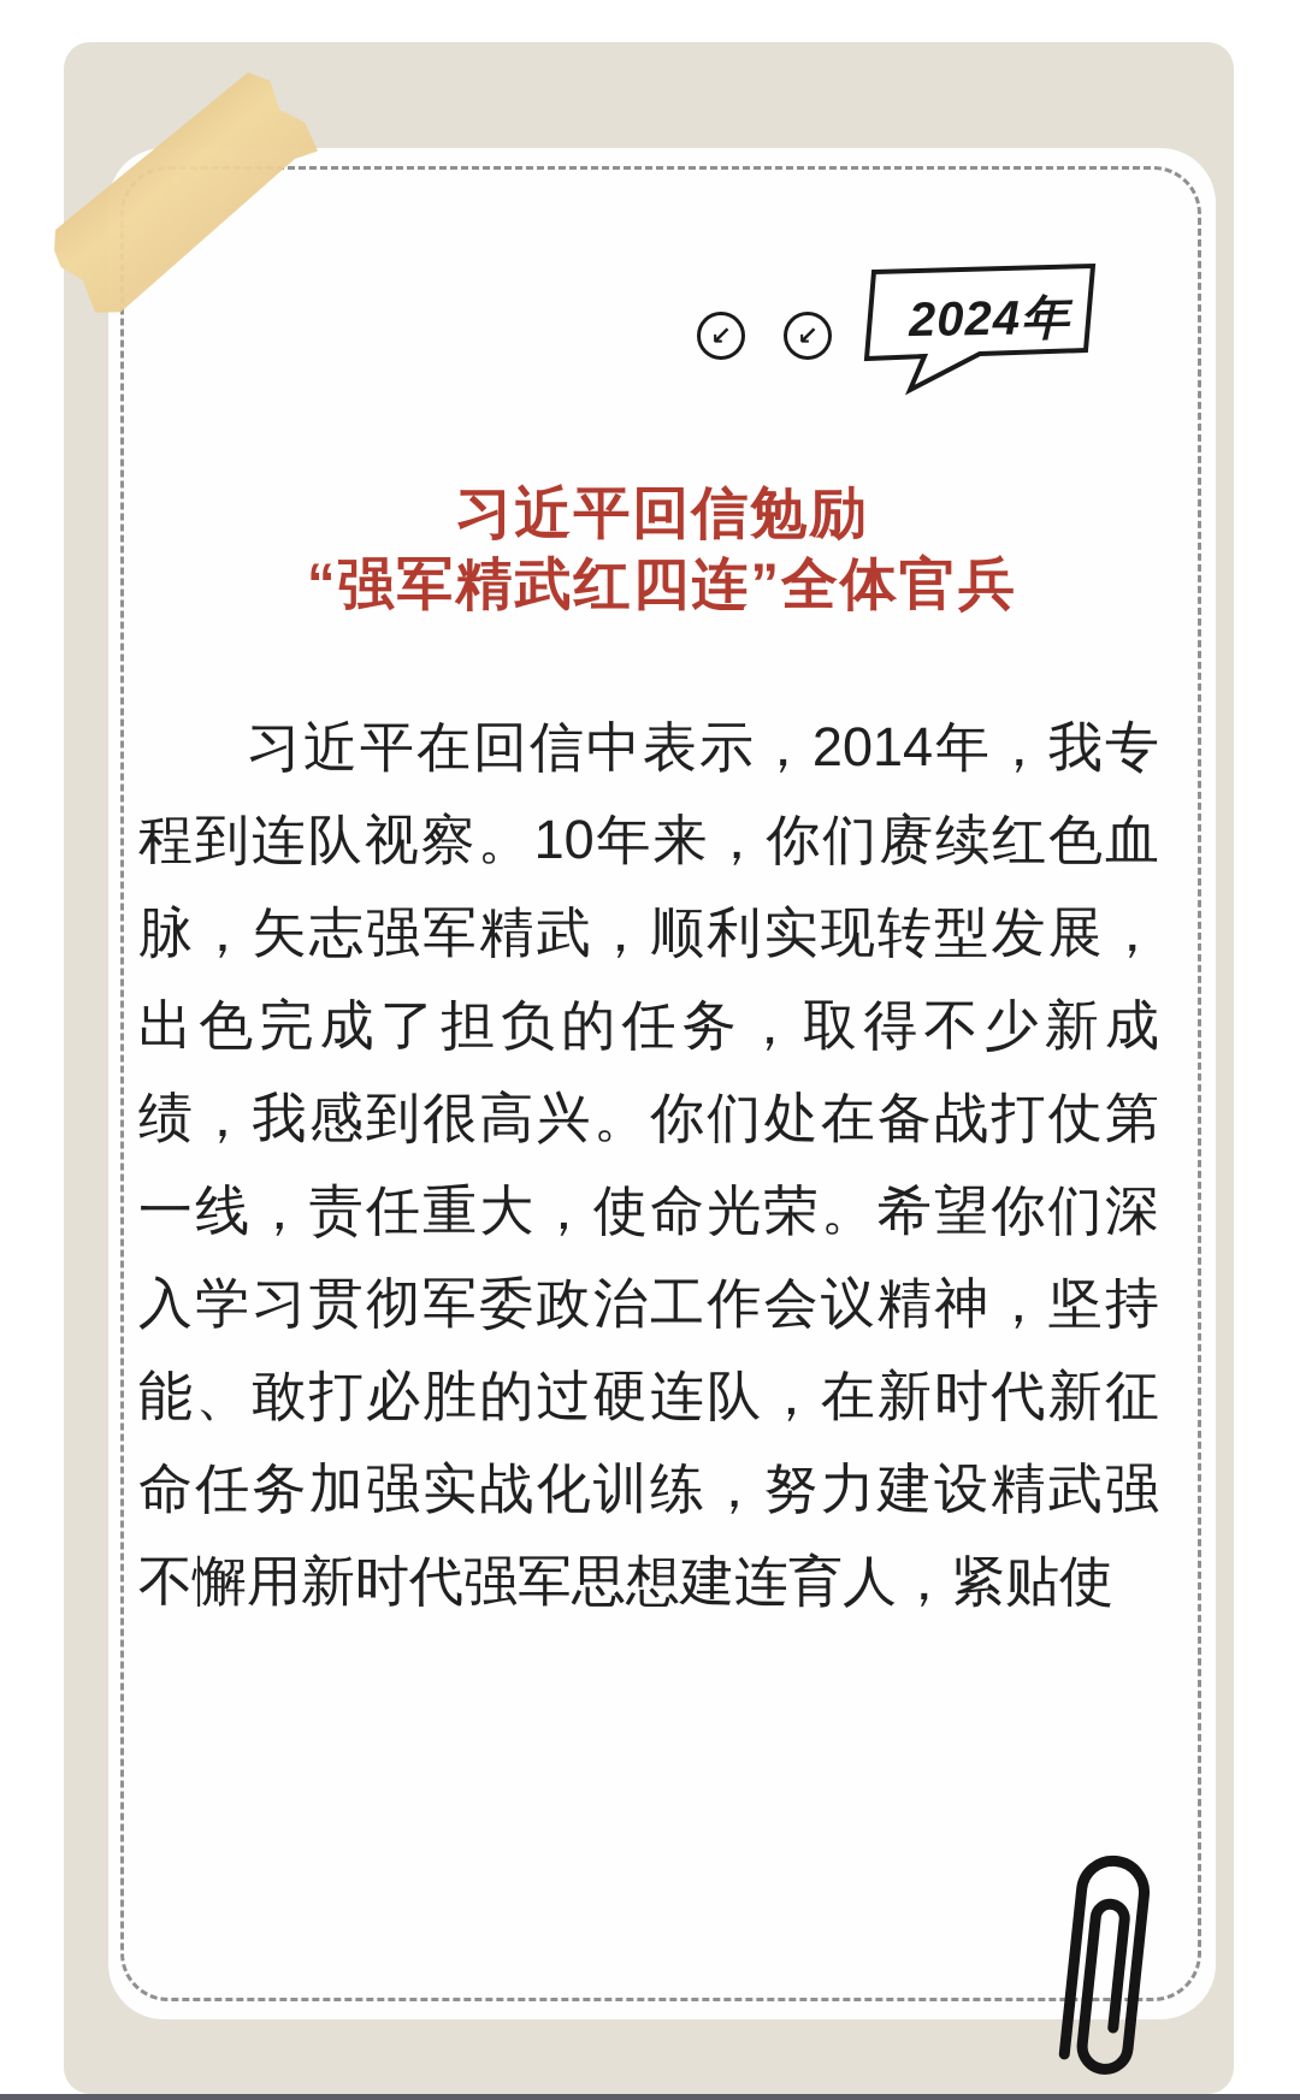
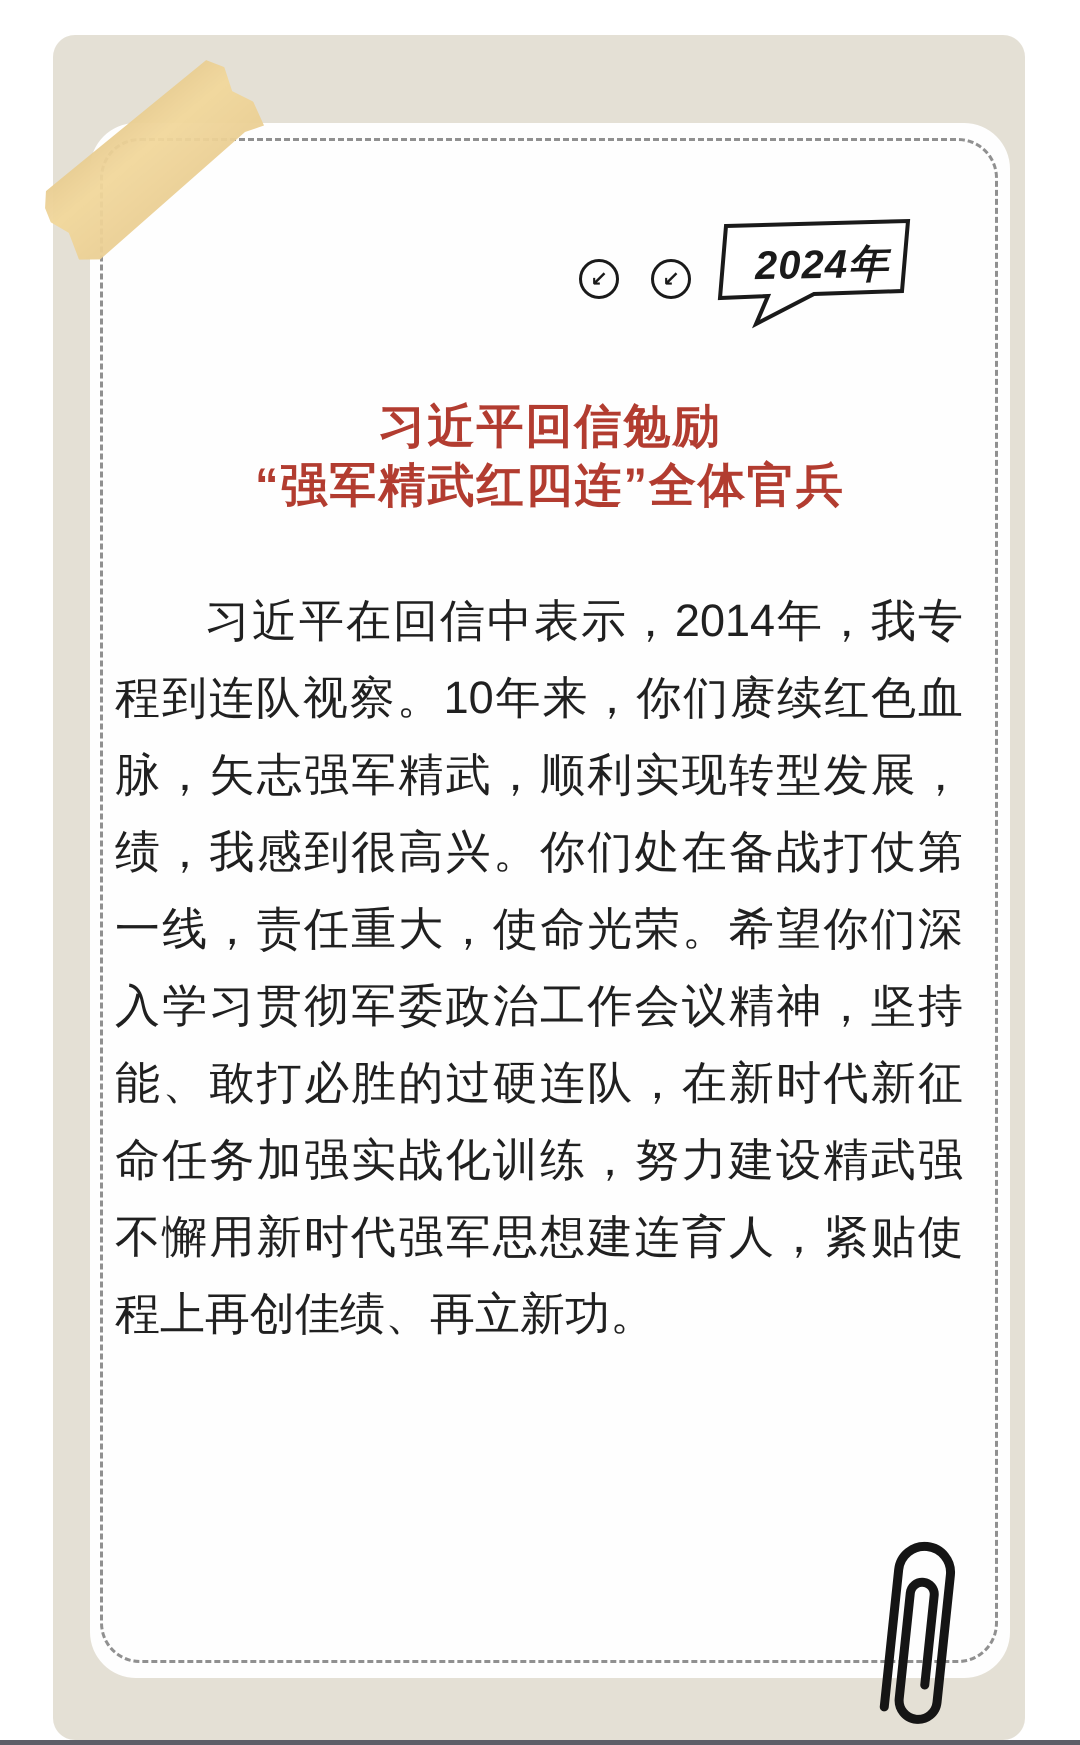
  ↙
  ↙
  2024年
  习近平回信勉励
  “强军精武红四连”全体官兵
  习近平在回信中表示，2014年，我专
  程到连队视察。10年来，你们赓续红色血
  脉，矢志强军精武，顺利实现转型发展，
- 出色完成了担负的任务，取得不少新成
  绩，我感到很高兴。你们处在备战打仗第
  一线，责任重大，使命光荣。希望你们深
  入学习贯彻军委政治工作会议精神，坚持
  能、敢打必胜的过硬连队，在新时代新征
  命任务加强实战化训练，努力建设精武强
  不懈用新时代强军思想建连育人，紧贴使
+ 程上再创佳绩、再立新功。
